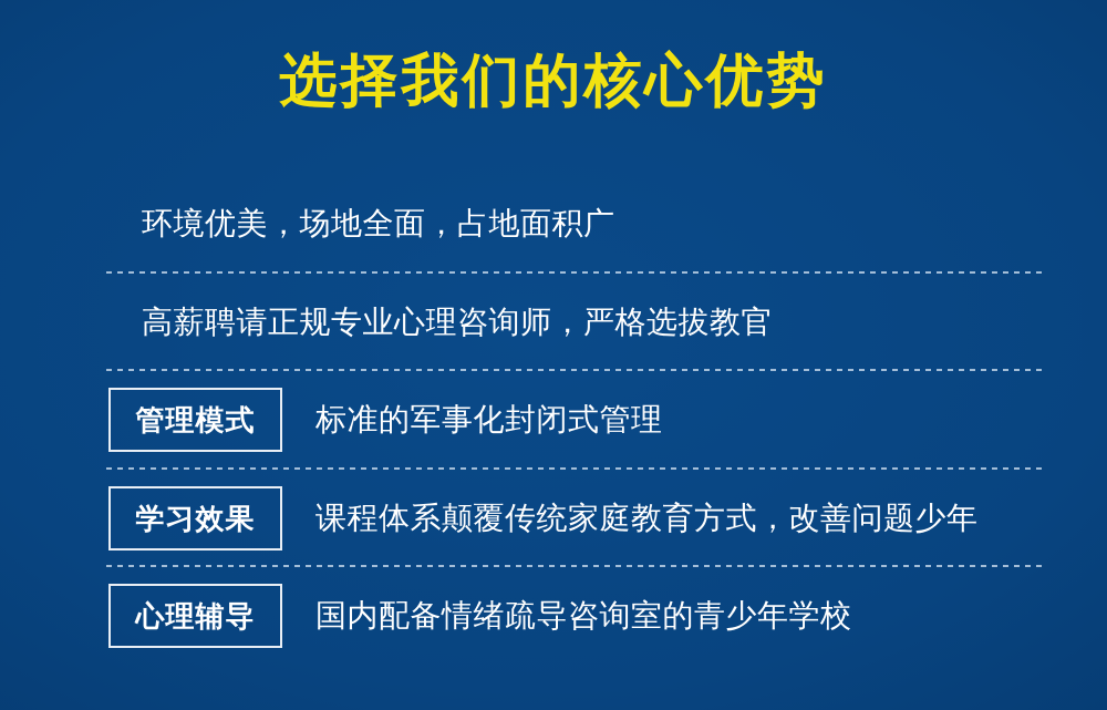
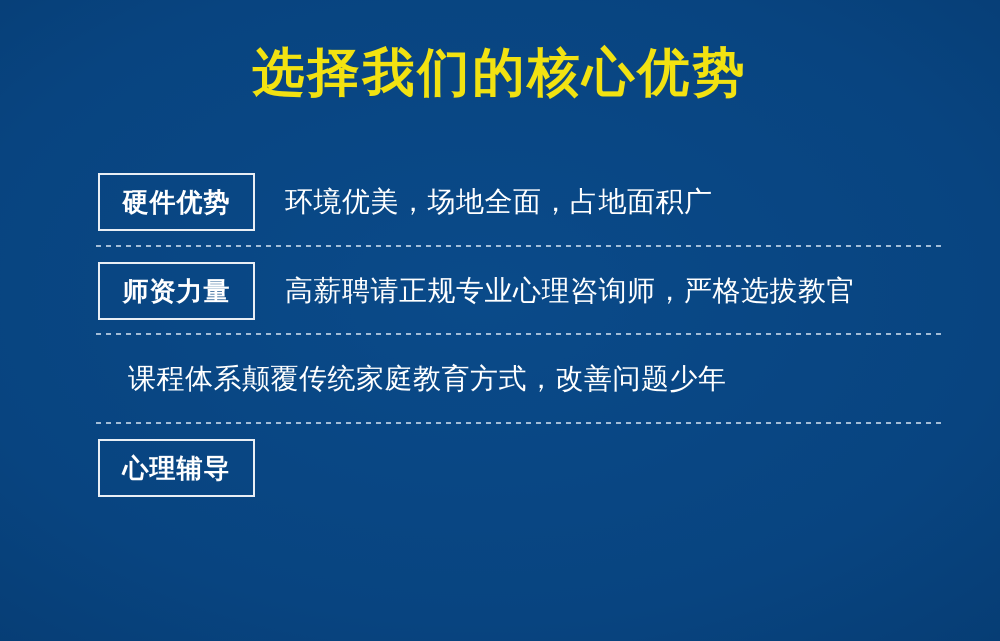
  选择我们的核心优势
+ 硬件优势
  环境优美，场地全面，占地面积广
+ 师资力量
  高薪聘请正规专业心理咨询师，严格选拔教官
- 管理模式
- 标准的军事化封闭式管理
- 学习效果
  课程体系颠覆传统家庭教育方式，改善问题少年
  心理辅导
- 国内配备情绪疏导咨询室的青少年学校
